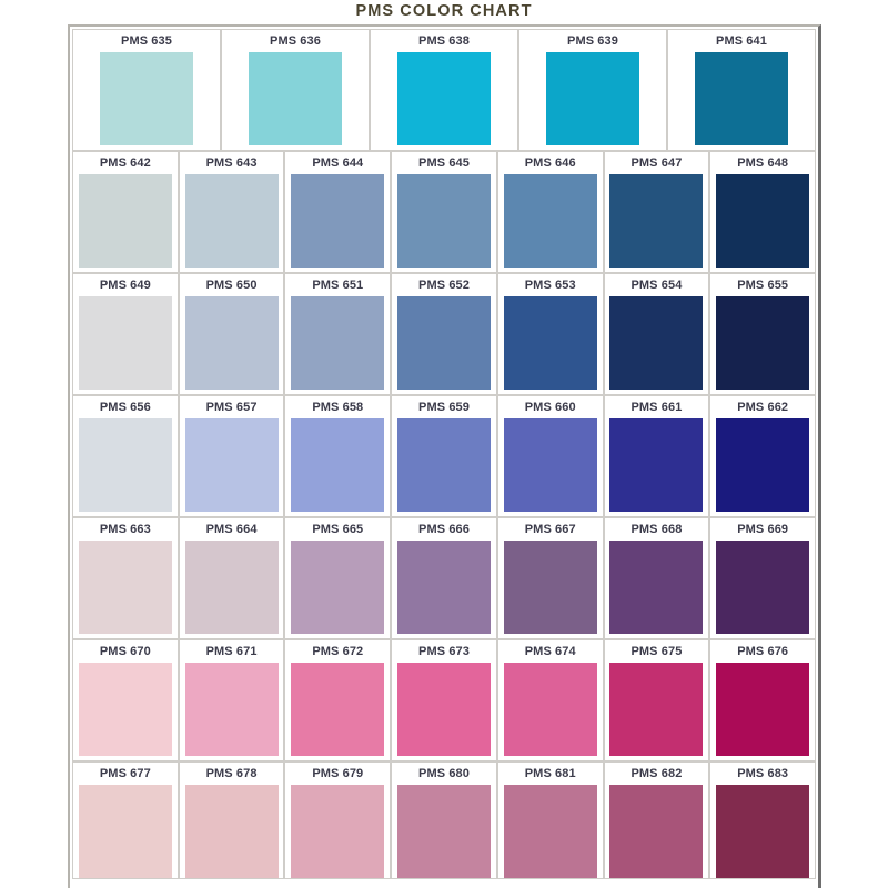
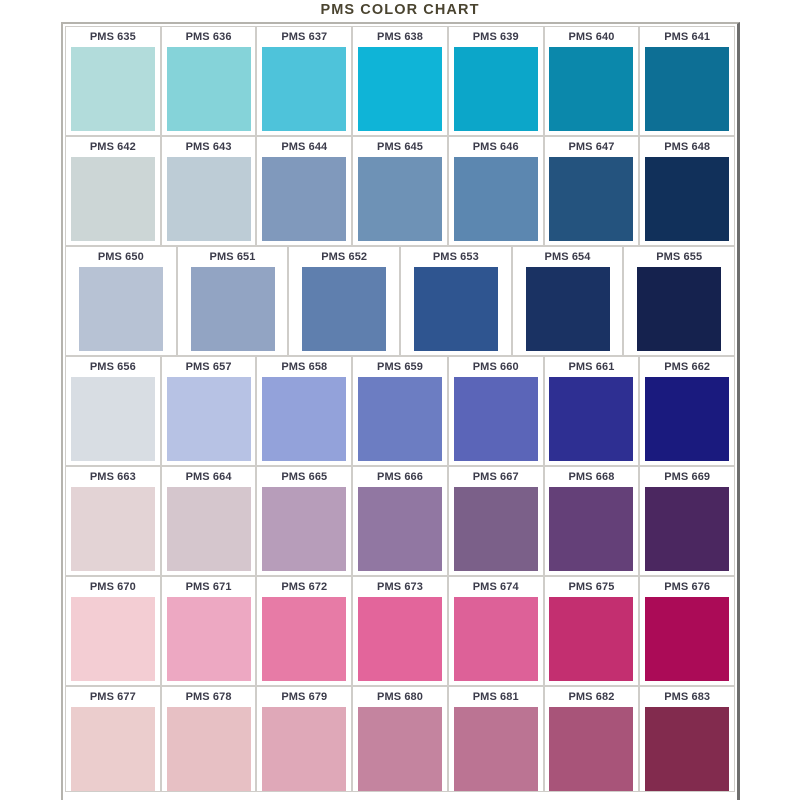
  PMS COLOR CHART
  PMS 635
  PMS 636
+ PMS 637
  PMS 638
  PMS 639
+ PMS 640
  PMS 641
  PMS 642
  PMS 643
  PMS 644
  PMS 645
  PMS 646
  PMS 647
  PMS 648
- PMS 649
  PMS 650
  PMS 651
  PMS 652
  PMS 653
  PMS 654
  PMS 655
  PMS 656
  PMS 657
  PMS 658
  PMS 659
  PMS 660
  PMS 661
  PMS 662
  PMS 663
  PMS 664
  PMS 665
  PMS 666
  PMS 667
  PMS 668
  PMS 669
  PMS 670
  PMS 671
  PMS 672
  PMS 673
  PMS 674
  PMS 675
  PMS 676
  PMS 677
  PMS 678
  PMS 679
  PMS 680
  PMS 681
  PMS 682
  PMS 683
